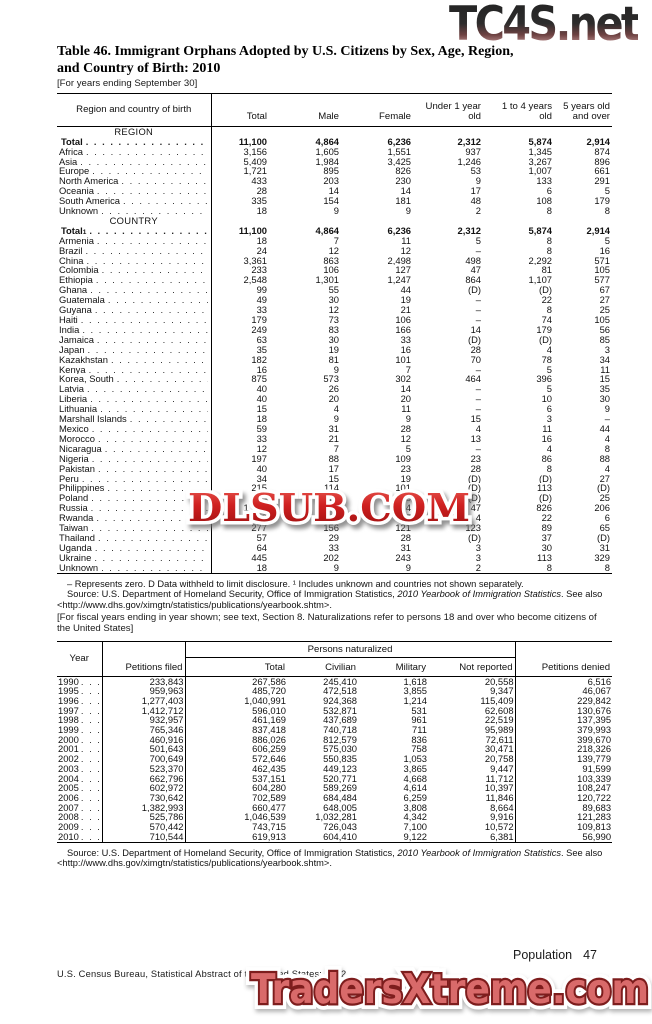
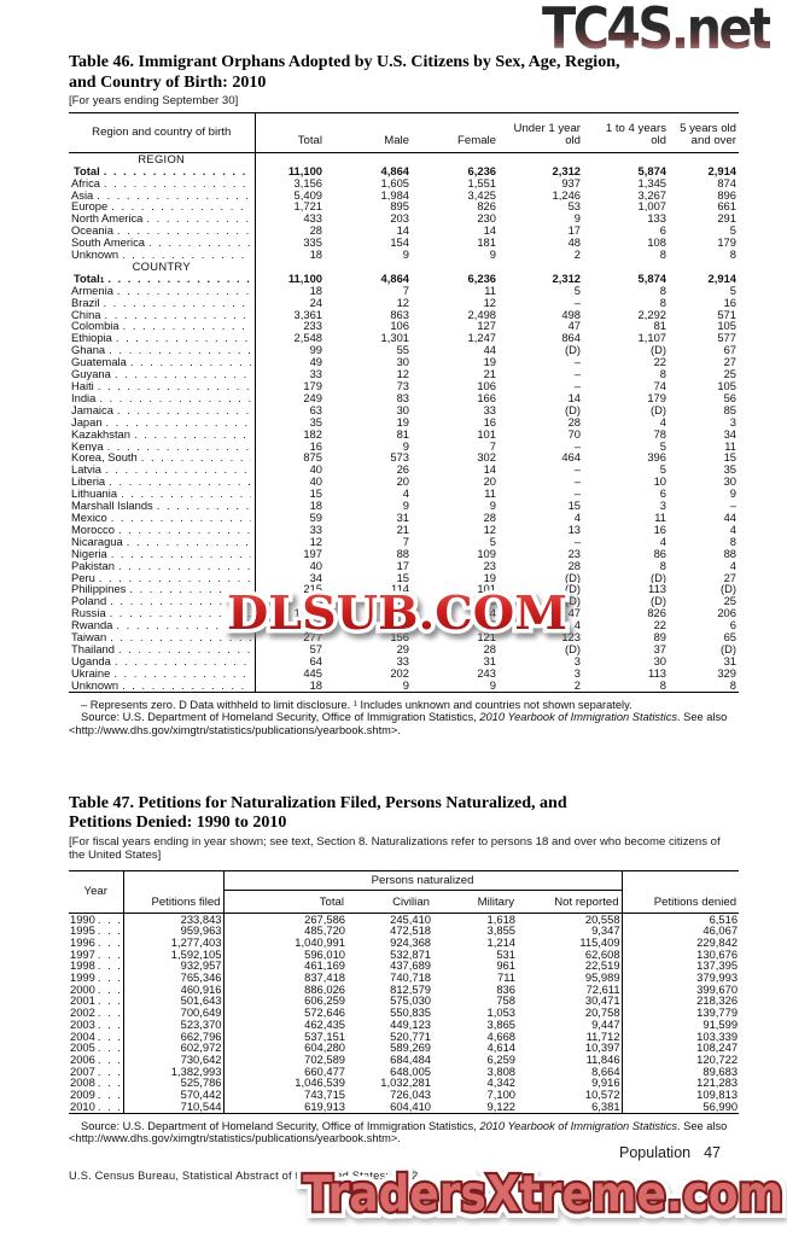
  Table 46. Immigrant Orphans Adopted by U.S. Citizens by Sex, Age, Region,
  and Country of Birth: 2010
  [For years ending September 30]
  Region and country of birth	Total	Male	Female	Under 1 year old	1 to 4 years old	5 years old and over
  REGION
  Total	11,100	4,864	6,236	2,312	5,874	2,914
  Africa	3,156	1,605	1,551	937	1,345	874
  Asia	5,409	1,984	3,425	1,246	3,267	896
  Europe	1,721	895	826	53	1,007	661
  North America	433	203	230	9	133	291
  Oceania	28	14	14	17	6	5
  South America	335	154	181	48	108	179
  Unknown	18	9	9	2	8	8
  COUNTRY
  Total	11,100	4,864	6,236	2,312	5,874	2,914
  Armenia	18	7	11	5	8	5
  Brazil	24	12	12	–	8	16
  China	3,361	863	2,498	498	2,292	571
  Colombia	233	106	127	47	81	105
  Ethiopia	2,548	1,301	1,247	864	1,107	577
  Ghana	99	55	44	(D)	(D)	67
  Guatemala	49	30	19	–	22	27
  Guyana	33	12	21	–	8	25
  Haiti	179	73	106	–	74	105
  India	249	83	166	14	179	56
  Jamaica	63	30	33	(D)	(D)	85
  Japan	35	19	16	28	4	3
  Kazakhstan	182	81	101	70	78	34
  Kenya	16	9	7	–	5	11
  Korea, South	875	573	302	464	396	15
  Latvia	40	26	14	–	5	35
  Liberia	40	20	20	–	10	30
  Lithuania	15	4	11	–	6	9
  Marshall Islands	18	9	9	15	3	–
  Mexico	59	31	28	4	11	44
  Morocco	33	21	12	13	16	4
  Nicaragua	12	7	5	–	4	8
  Nigeria	197	88	109	23	86	88
  Pakistan	40	17	23	28	8	4
  Peru	34	15	19	(D)	(D)	27
  Philippines	215	114	101	(D)	113	(D)
  Poland	46	21	25	(D)	(D)	25
  Russia	1,079	545	534	47	826	206
  Rwanda	32	15	17	4	22	6
  Taiwan	277	156	121	123	89	65
  Thailand	57	29	28	(D)	37	(D)
  Uganda	64	33	31	3	30	31
  Ukraine	445	202	243	3	113	329
  Unknown	18	9	9	2	8	8
  – Represents zero. D Data withheld to limit disclosure. ¹ Includes unknown and countries not shown separately.
  Source: U.S. Department of Homeland Security, Office of Immigration Statistics, 2010 Yearbook of Immigration Statistics. See also <http://www.dhs.gov/ximgtn/statistics/publications/yearbook.shtm>.
+ Table 47. Petitions for Naturalization Filed, Persons Naturalized, and
+ Petitions Denied: 1990 to 2010
  [For fiscal years ending in year shown; see text, Section 8. Naturalizations refer to persons 18 and over who become citizens of the United States]
  Year	Petitions filed	Persons naturalized	Petitions denied
  Total	Civilian	Military	Not reported
  1990	233,843	267,586	245,410	1,618	20,558	6,516
  1995	959,963	485,720	472,518	3,855	9,347	46,067
  1996	1,277,403	1,040,991	924,368	1,214	115,409	229,842
- 1997	1,412,712	596,010	532,871	531	62,608	130,676
+ 1997	1,592,105	596,010	532,871	531	62,608	130,676
  1998	932,957	461,169	437,689	961	22,519	137,395
  1999	765,346	837,418	740,718	711	95,989	379,993
  2000	460,916	886,026	812,579	836	72,611	399,670
  2001	501,643	606,259	575,030	758	30,471	218,326
  2002	700,649	572,646	550,835	1,053	20,758	139,779
  2003	523,370	462,435	449,123	3,865	9,447	91,599
  2004	662,796	537,151	520,771	4,668	11,712	103,339
  2005	602,972	604,280	589,269	4,614	10,397	108,247
  2006	730,642	702,589	684,484	6,259	11,846	120,722
  2007	1,382,993	660,477	648,005	3,808	8,664	89,683
  2008	525,786	1,046,539	1,032,281	4,342	9,916	121,283
  2009	570,442	743,715	726,043	7,100	10,572	109,813
  2010	710,544	619,913	604,410	9,122	6,381	56,990
  Source: U.S. Department of Homeland Security, Office of Immigration Statistics, 2010 Yearbook of Immigration Statistics. See also <http://www.dhs.gov/ximgtn/statistics/publications/yearbook.shtm>.
  Population 47
  U.S. Census Bureau, Statistical Abstract of the United States: 2012
  TC4S.net
  DLSUB.COM
  TradersXtreme.com
